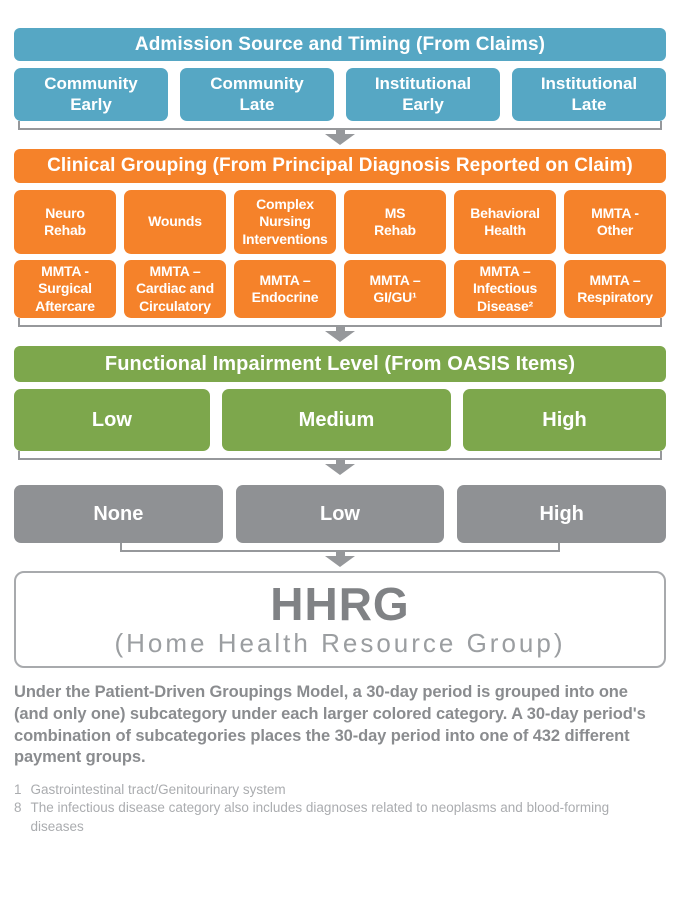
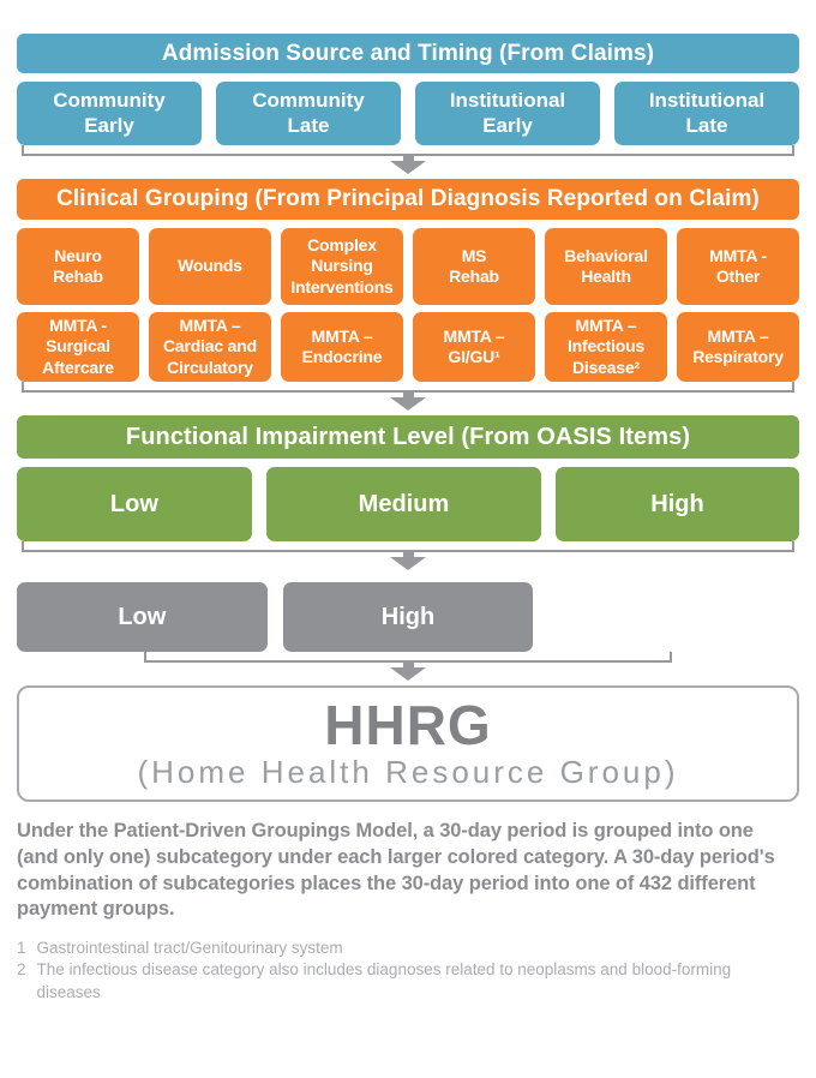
  Admission Source and Timing (From Claims)
  Community
  Early
  Community
  Late
  Institutional
  Early
  Institutional
  Late
  Clinical Grouping (From Principal Diagnosis Reported on Claim)
  Neuro
  Rehab
  Wounds
  Complex
  Nursing
  Interventions
  MS
  Rehab
  Behavioral
  Health
  MMTA -
  Other
  MMTA -
  Surgical
  Aftercare
  MMTA –
  Cardiac and
  Circulatory
  MMTA –
  Endocrine
  MMTA –
  GI/GU¹
  MMTA –
  Infectious
  Disease²
  MMTA –
  Respiratory
  Functional Impairment Level (From OASIS Items)
  Low
  Medium
  High
- None
  Low
  High
  HHRG
  (Home Health Resource Group)
  Under the Patient-Driven Groupings Model, a 30-day period is grouped into one (and only one) subcategory under each larger colored category. A 30-day period's combination of subcategories places the 30-day period into one of 432 different payment groups.
  1
  Gastrointestinal tract/Genitourinary system
- 8
+ 2
  The infectious disease category also includes diagnoses related to neoplasms and blood-forming diseases
